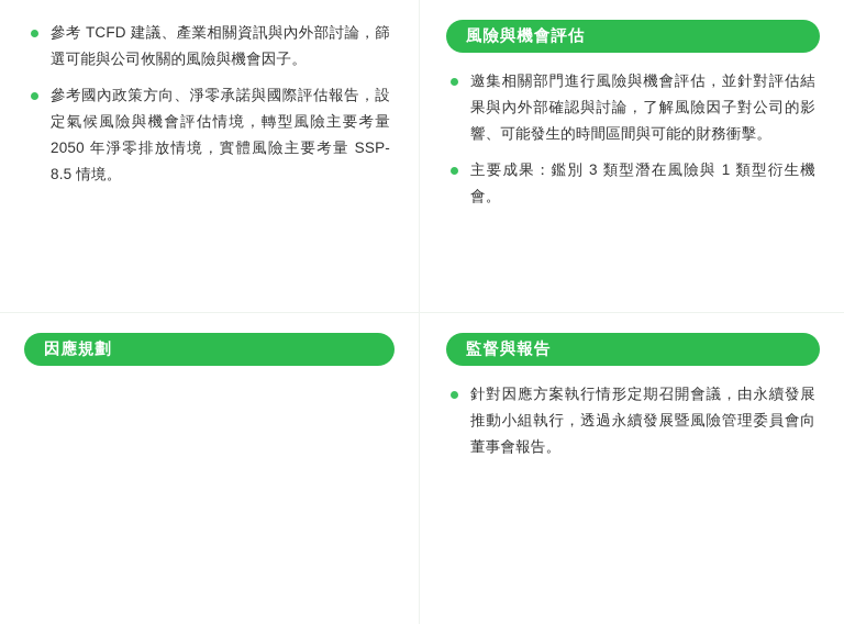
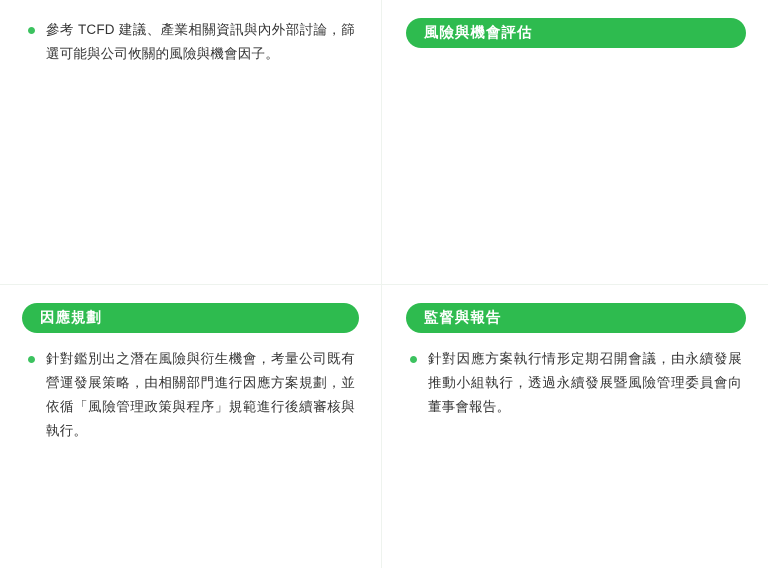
  參考 TCFD 建議、產業相關資訊與內外部討論，篩選可能與公司攸關的風險與機會因子。
- 參考國內政策方向、淨零承諾與國際評估報告，設定氣候風險與機會評估情境，轉型風險主要考量 2050 年淨零排放情境，實體風險主要考量 SSP-8.5 情境。
  風險與機會評估
- 邀集相關部門進行風險與機會評估，並針對評估結果與內外部確認與討論，了解風險因子對公司的影響、可能發生的時間區間與可能的財務衝擊。
- 主要成果：鑑別 3 類型潛在風險與 1 類型衍生機會。
  因應規劃
+ 針對鑑別出之潛在風險與衍生機會，考量公司既有營運發展策略，由相關部門進行因應方案規劃，並依循「風險管理政策與程序」規範進行後續審核與執行。
  監督與報告
  針對因應方案執行情形定期召開會議，由永續發展推動小組執行，透過永續發展暨風險管理委員會向董事會報告。
